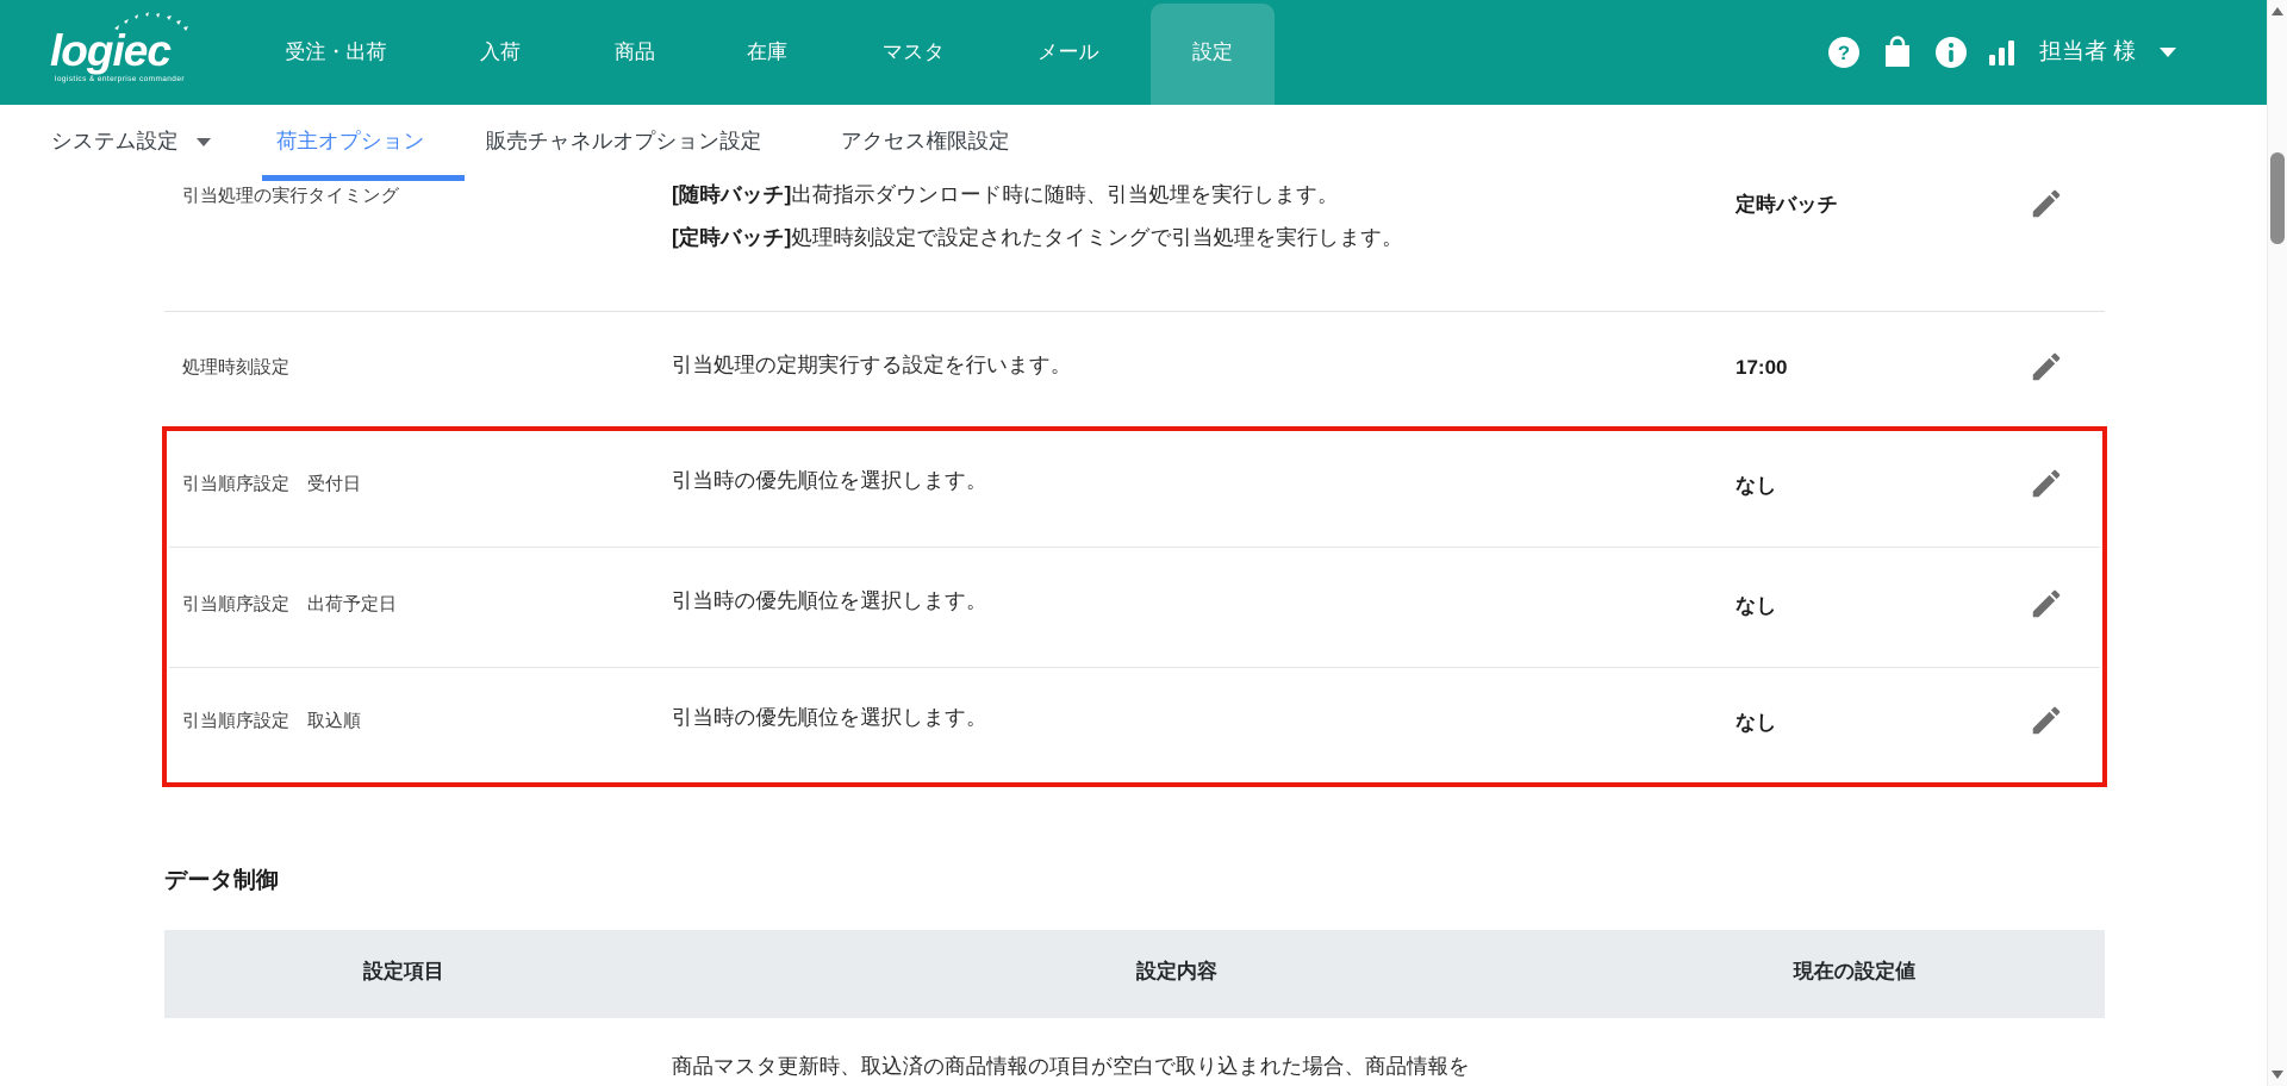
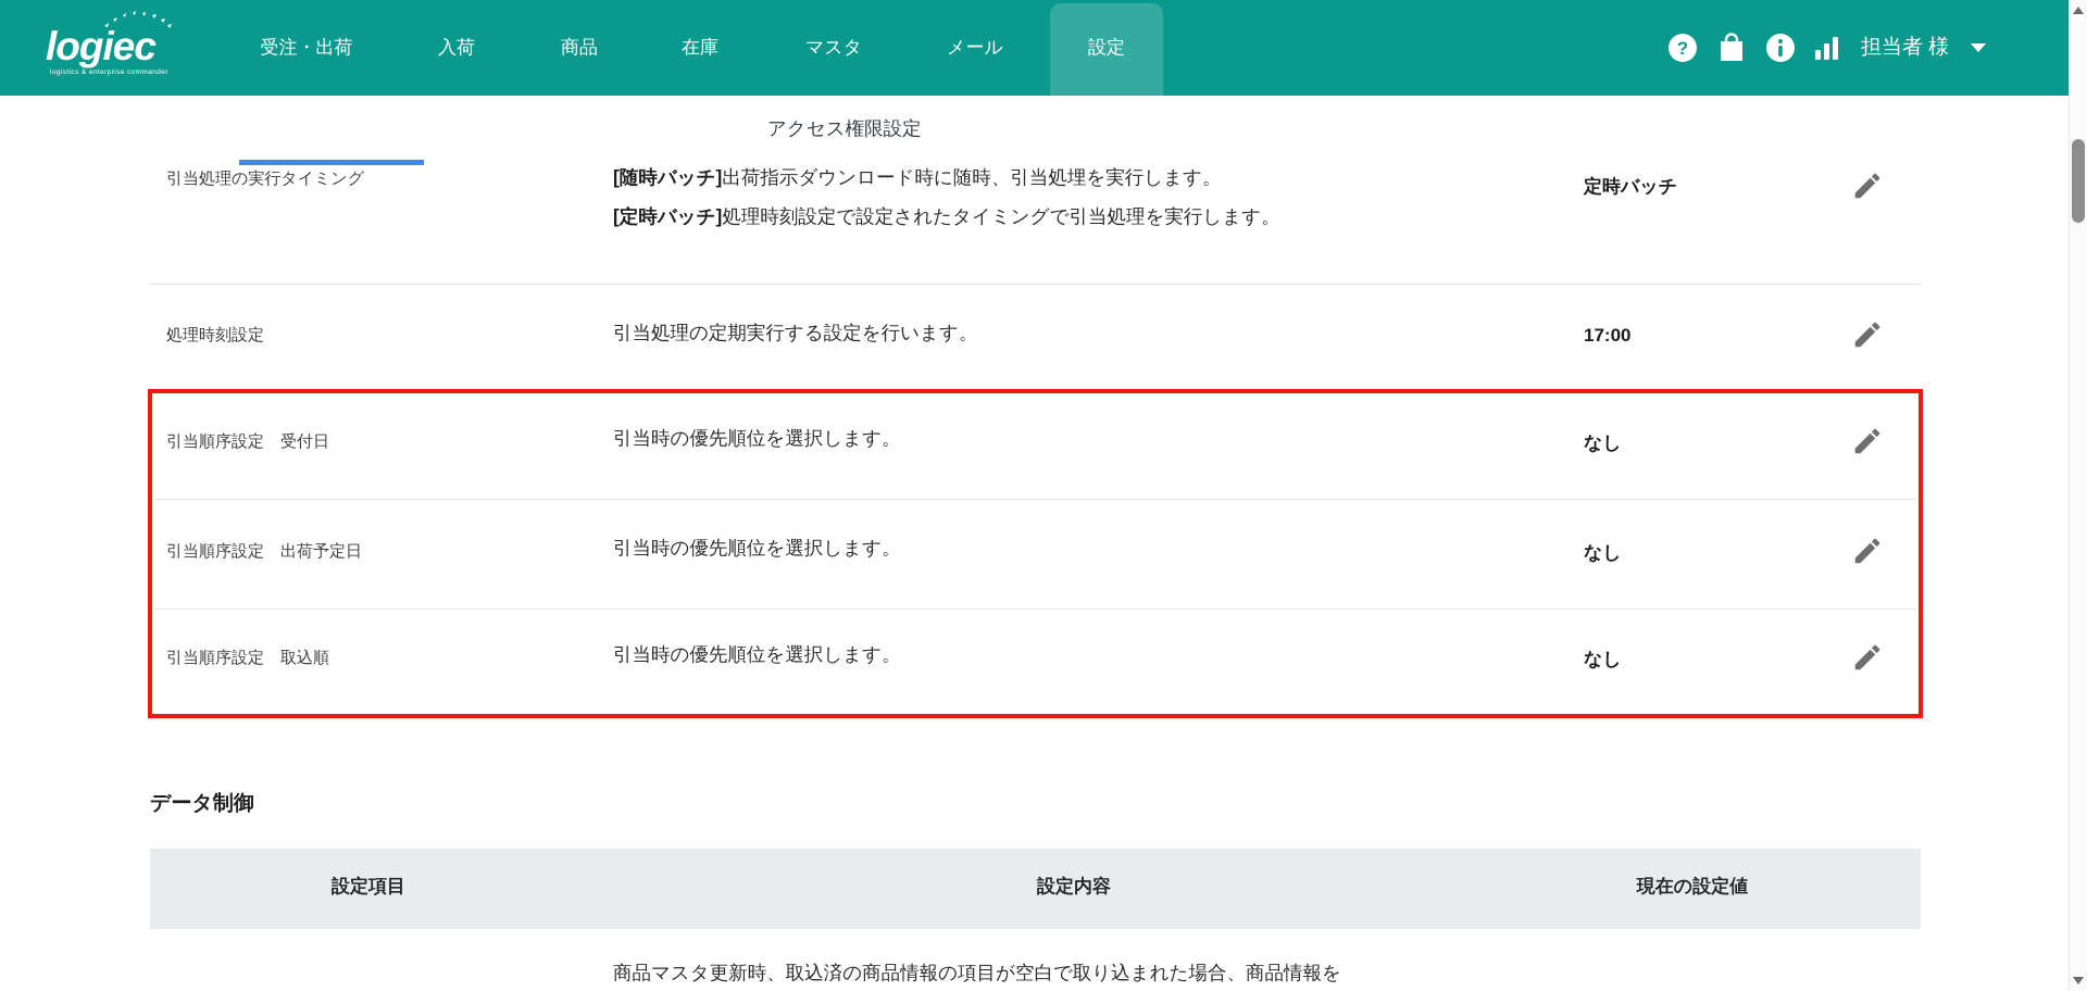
  logiec
  受注・出荷
  入荷
  商品
  在庫
  マスタ
  メール
  設定
  ?
  担当者 様
- システム設定
- 荷主オプション
- 販売チャネルオプション設定
  アクセス権限設定
  引当処理の実行タイミング
  [随時バッチ]出荷指示ダウンロード時に随時、引当処埋を実行します。
  [定時バッチ]処理時刻設定で設定されたタイミングで引当処理を実行します。
  定時バッチ
  処理時刻設定
  引当処理の定期実行する設定を行います。
  17:00
  引当順序設定 受付日
  引当時の優先順位を選択します。
  なし
  引当順序設定 出荷予定日
  引当時の優先順位を選択します。
  なし
  引当順序設定 取込順
  引当時の優先順位を選択します。
  なし
  データ制御
  設定項目
  設定内容
  現在の設定値
  商品マスタ更新時、取込済の商品情報の項目が空白で取り込まれた場合、商品情報を
